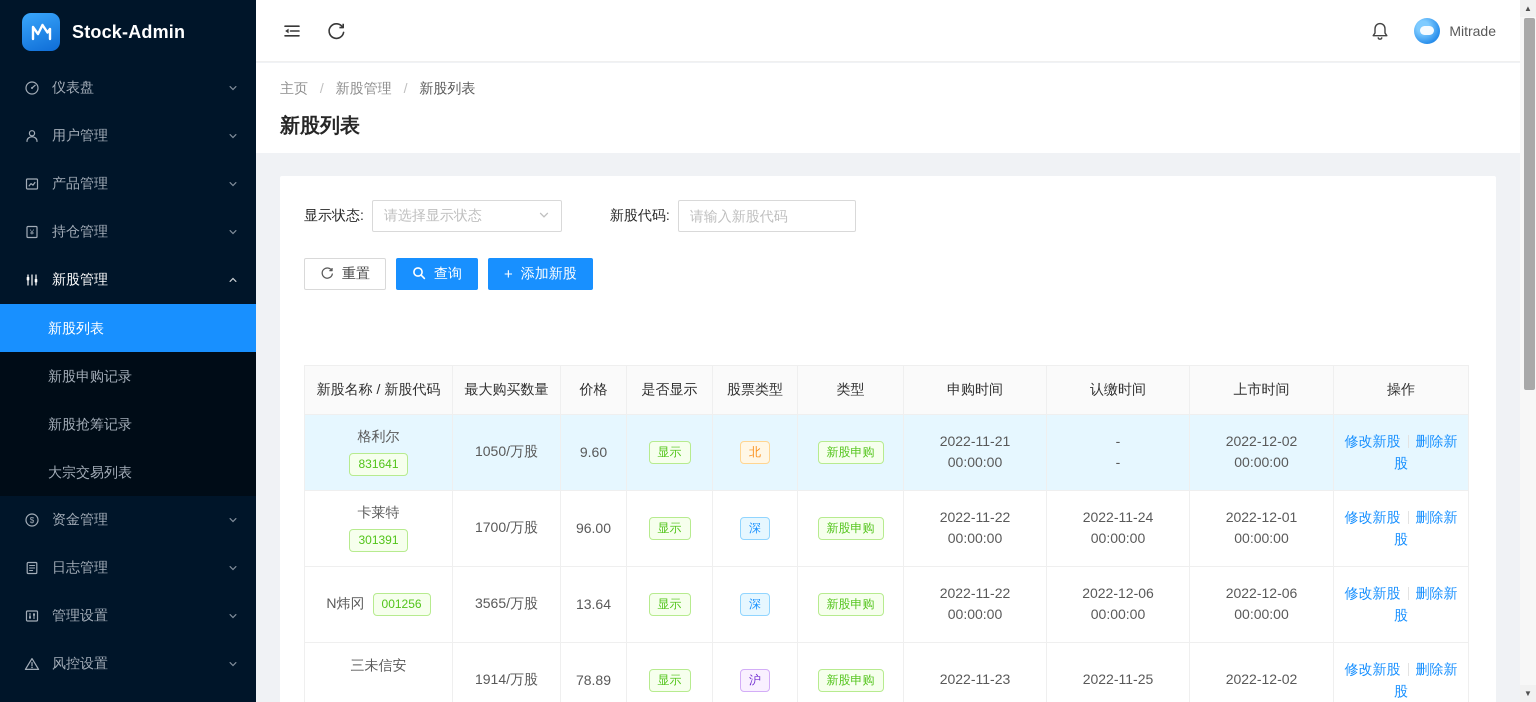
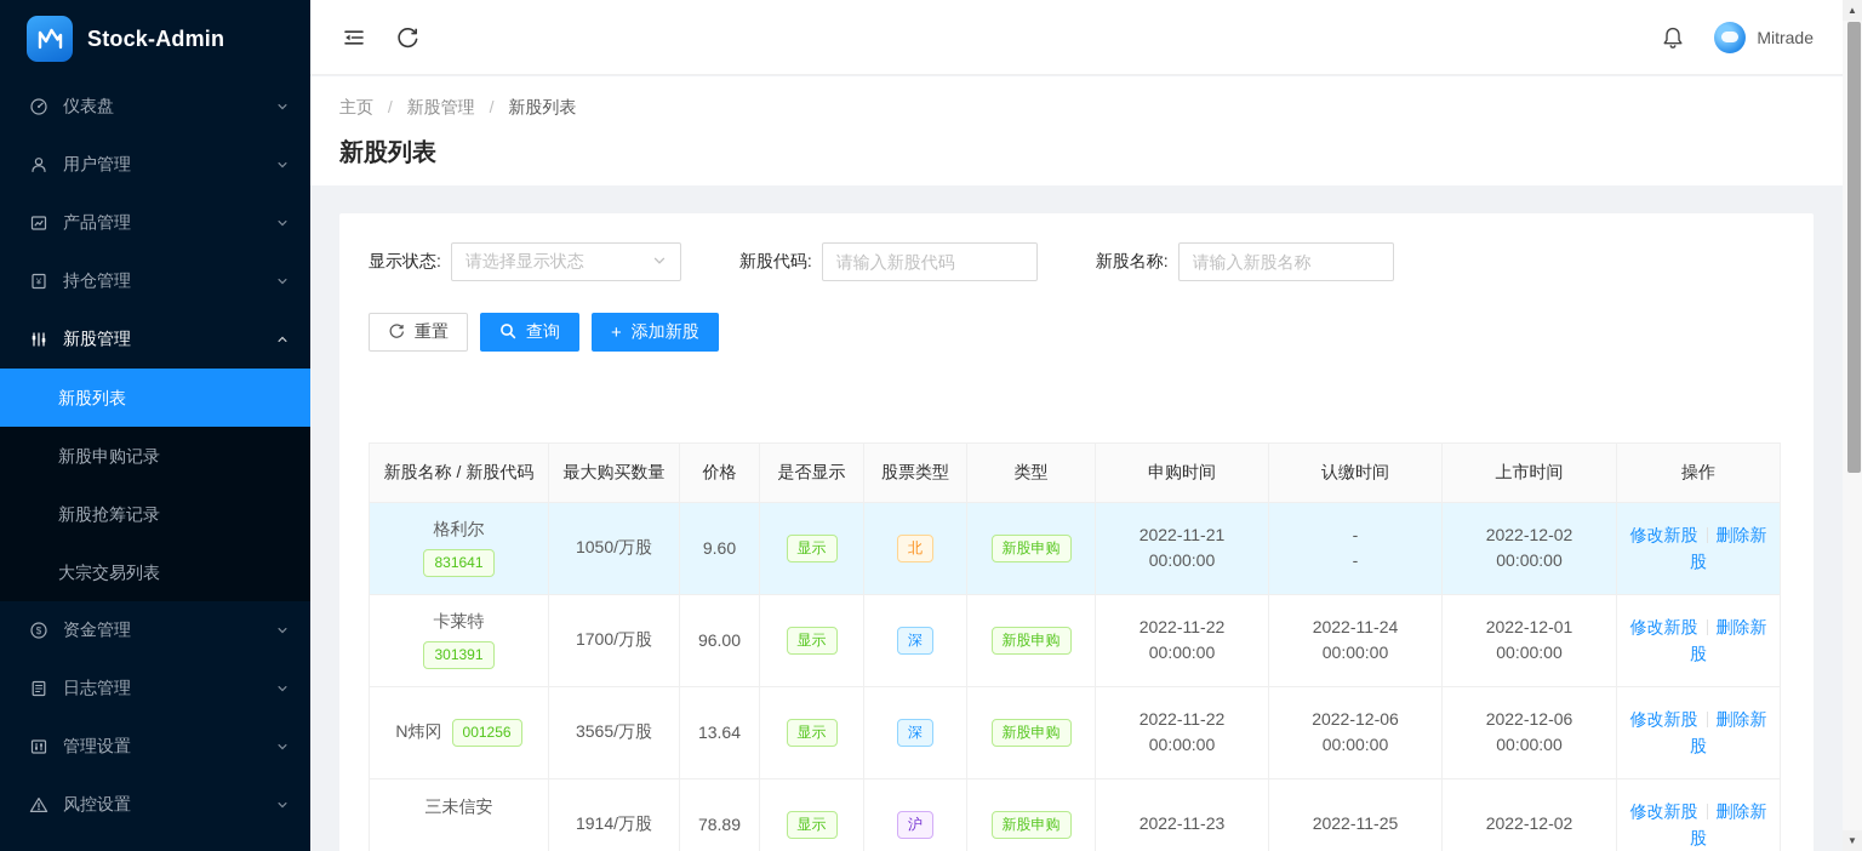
  Stock-Admin
  仪表盘
  用户管理
  产品管理
  ¥
  持仓管理
  新股管理
  新股列表
  新股申购记录
  新股抢筹记录
  大宗交易列表
  $
  资金管理
  日志管理
  管理设置
  风控设置
  Mitrade
  主页 / 新股管理 / 新股列表
  新股列表
  显示状态:
  请选择显示状态
  新股代码:
  请输入新股代码
+ 新股名称:
+ 请输入新股名称
  重置
  查询
  +
  添加新股
  新股名称 / 新股代码	最大购买数量	价格	是否显示	股票类型	类型	申购时间	认缴时间	上市时间	操作
  格利尔831641	1050/万股	9.60	显示	北	新股申购	2022-11-2100:00:00	--	2022-12-0200:00:00	修改新股 删除新股
  卡莱特301391	1700/万股	96.00	显示	深	新股申购	2022-11-2200:00:00	2022-11-2400:00:00	2022-12-0100:00:00	修改新股 删除新股
  N炜冈 001256	3565/万股	13.64	显示	深	新股申购	2022-11-2200:00:00	2022-12-0600:00:00	2022-12-0600:00:00	修改新股 删除新股
  三未信安	1914/万股	78.89	显示	沪	新股申购	2022-11-23	2022-11-25	2022-12-02	修改新股 删除新股
  ▲
  ▼
